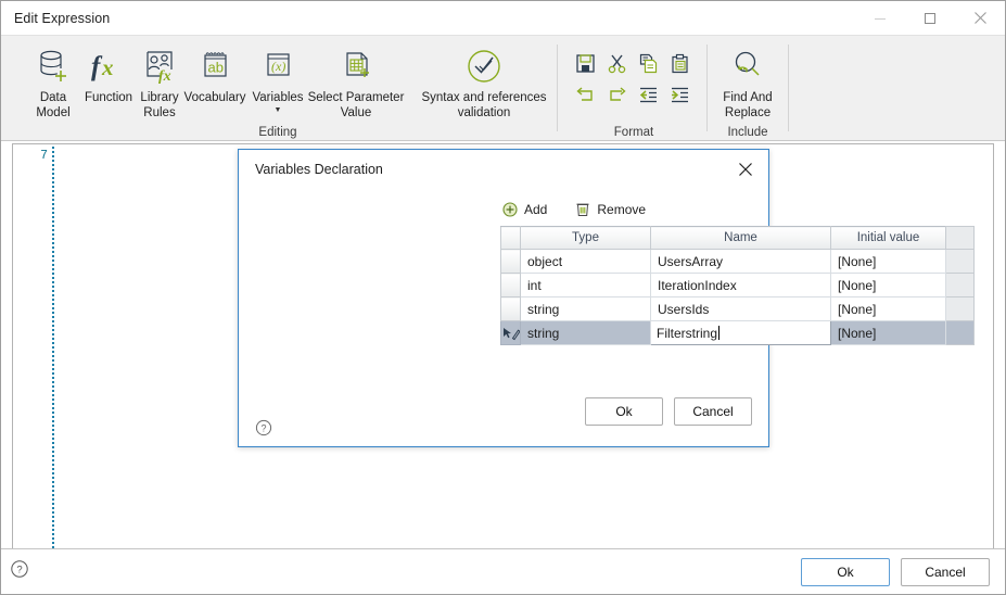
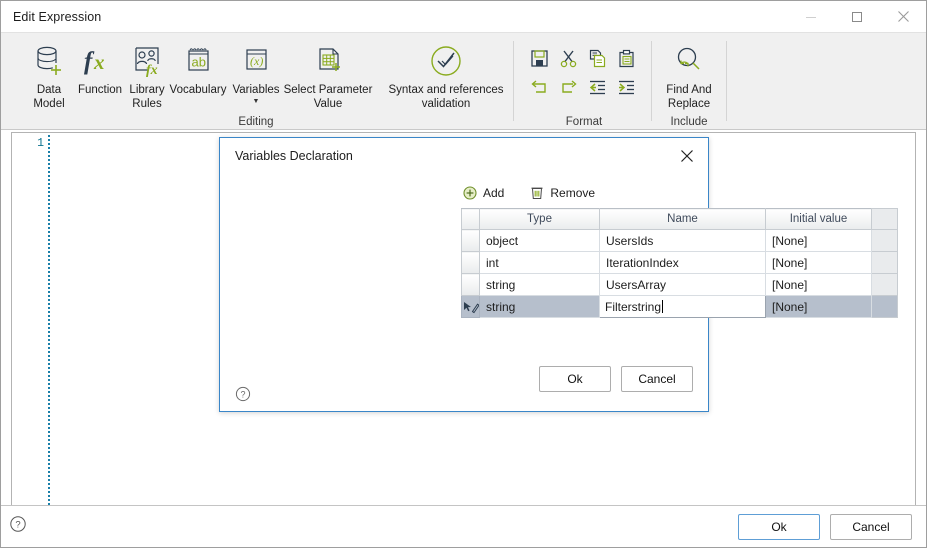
  Edit Expression
  Data
  Model
  f
  x
  Function
  fx
  Library
  Rules
  ab
  Vocabulary
  (x)
  Variables
  Select Parameter
  Value
  Editing
  Syntax and references
  validation
  Format
  Find And
  Replace
  Include
- 7
+ 1
  ?
  Ok
  Cancel
  Variables Declaration
  Add
  Remove
  	Type	Name	Initial value
- 	object	UsersArray	[None]
+ 	object	UsersIds	[None]
  	int	IterationIndex	[None]
- 	string	UsersIds	[None]
+ 	string	UsersArray	[None]
  	string	Filterstring	[None]
  Ok
  Cancel
  ?
